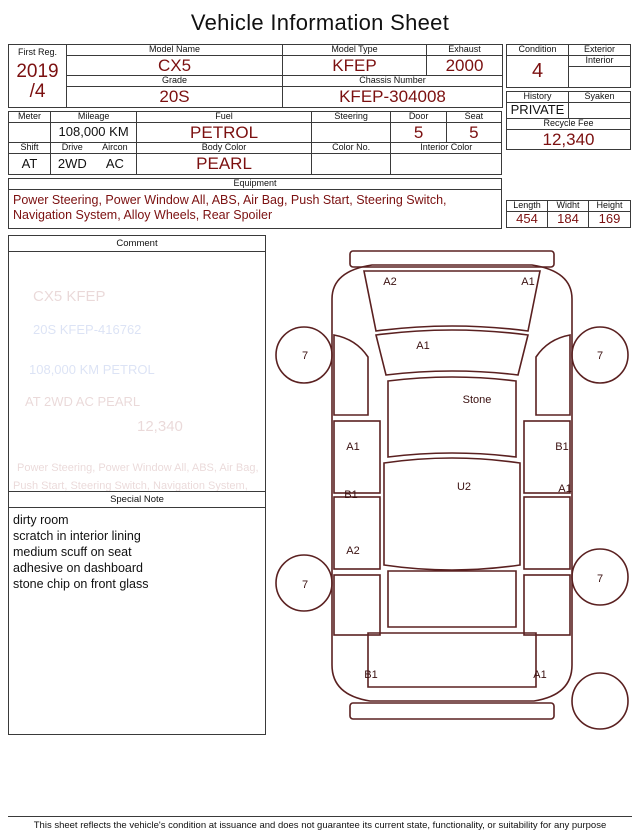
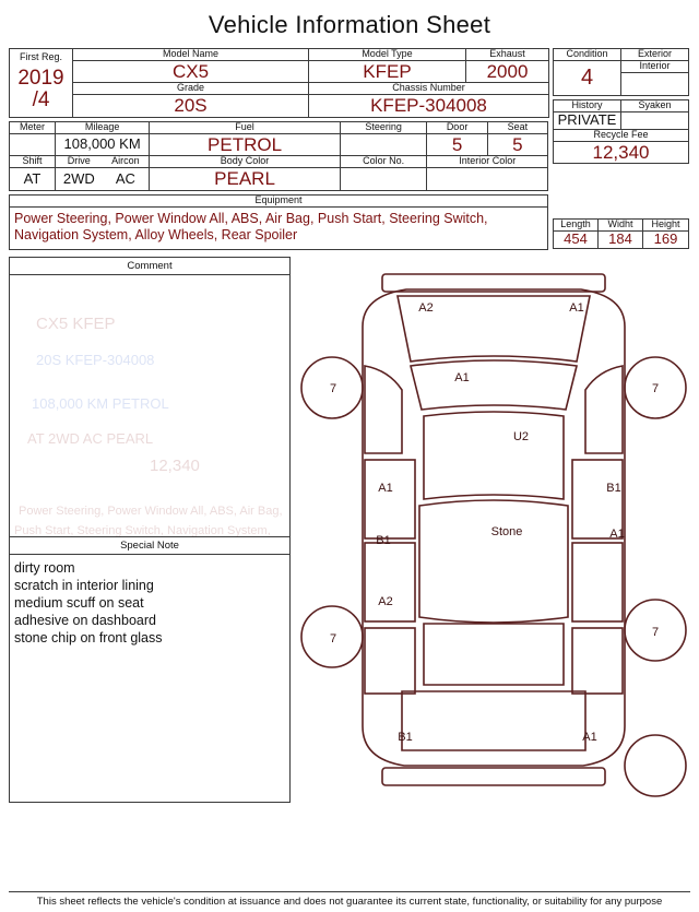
  Vehicle Information Sheet
  First Reg. 2019 /4	Model Name	Model Type	Exhaust
  CX5	KFEP	2000
  Grade	Chassis Number
  20S	KFEP-304008
  Meter	Mileage	Fuel	Steering	Door	Seat
  	108,000 KM	PETROL		5	5
  Shift
  Drive	Aircon
  		Body Color	Color No.	Interior Color
  AT
  2WD	AC
  		PEARL
  Condition	Exterior
  4	Interior
  History	Syaken
  PRIVATE
  Recycle Fee
  12,340
  Equipment
  Power Steering, Power Window All, ABS, Air Bag, Push Start, Steering Switch, Navigation System, Alloy Wheels, Rear Spoiler
  Length	Widht	Height
  454	184	169
  Comment
  CX5 KFEP
- 20S KFEP-416762
+ 20S KFEP-304008
  108,000 KM PETROL
  AT 2WD AC PEARL
  12,340
  Power Steering, Power Window All, ABS, Air Bag,
  Push Start, Steering Switch, Navigation System,
  Special Note
  dirty room
  scratch in interior lining
  medium scuff on seat
  adhesive on dashboard
  stone chip on front glass
  A2
  A1
  A1
  7
  7
- Stone
+ U2
  A1
  B1
  B1
- U2
+ Stone
  A1
  A2
  7
  7
  B1
  A1
  This sheet reflects the vehicle's condition at issuance and does not guarantee its current state, functionality, or suitability for any purpose
